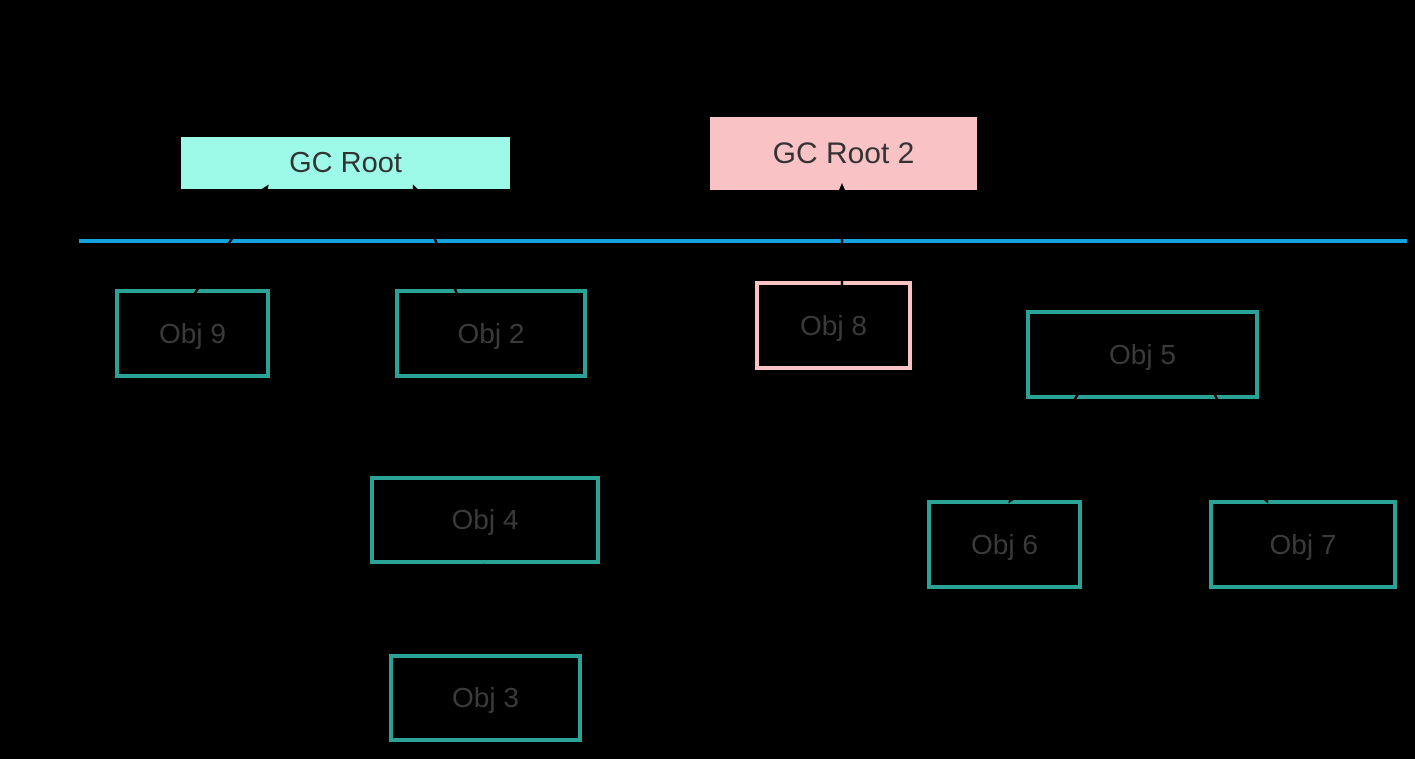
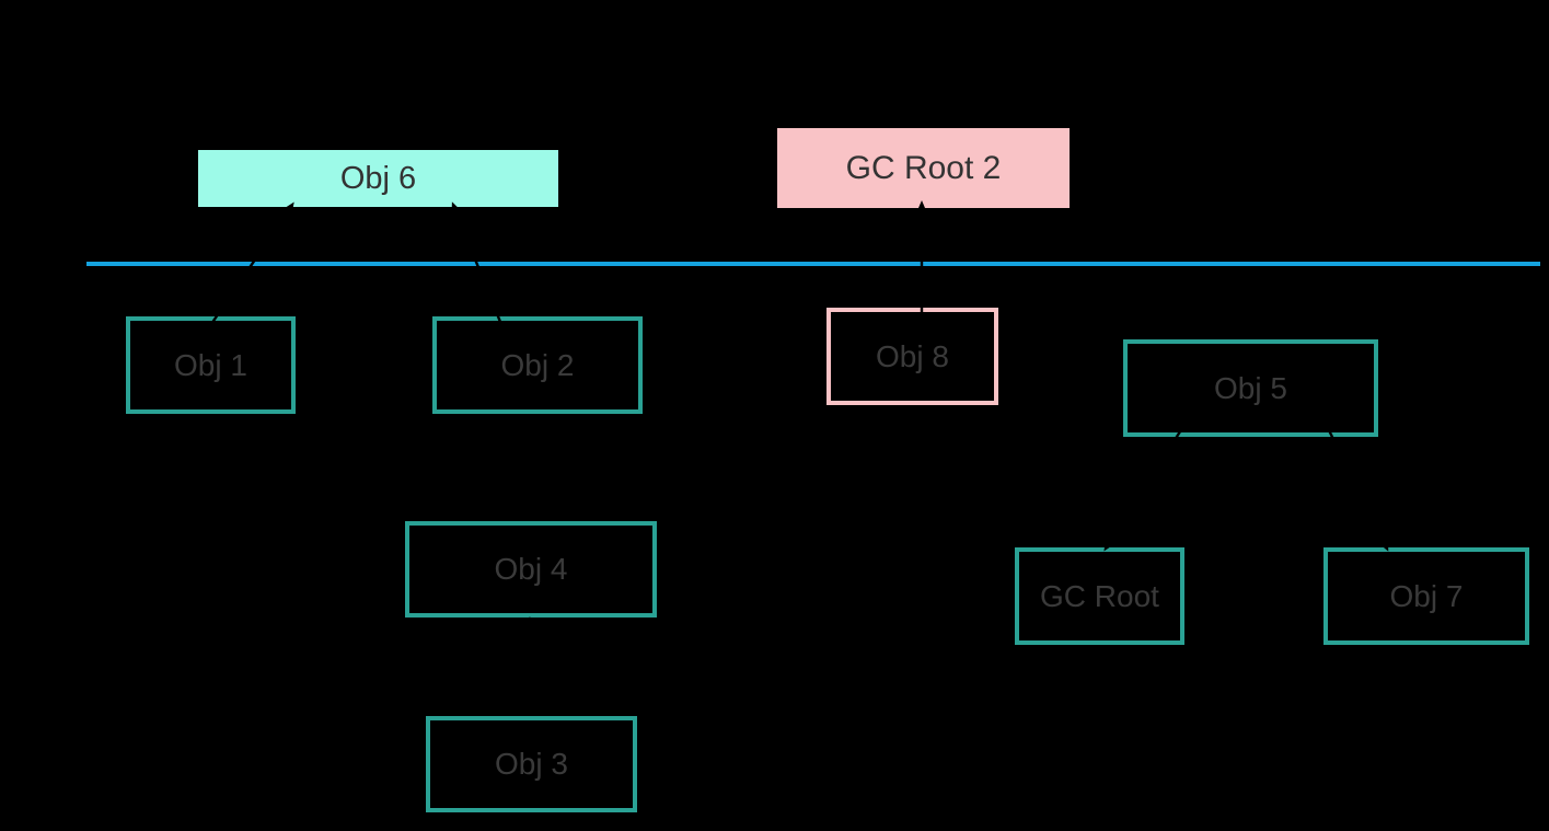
- GC Root
+ Obj 6
  GC Root 2
- Obj 9
+ Obj 1
  Obj 2
  Obj 8
  Obj 5
  Obj 4
- Obj 6
+ GC Root
  Obj 7
  Obj 3
